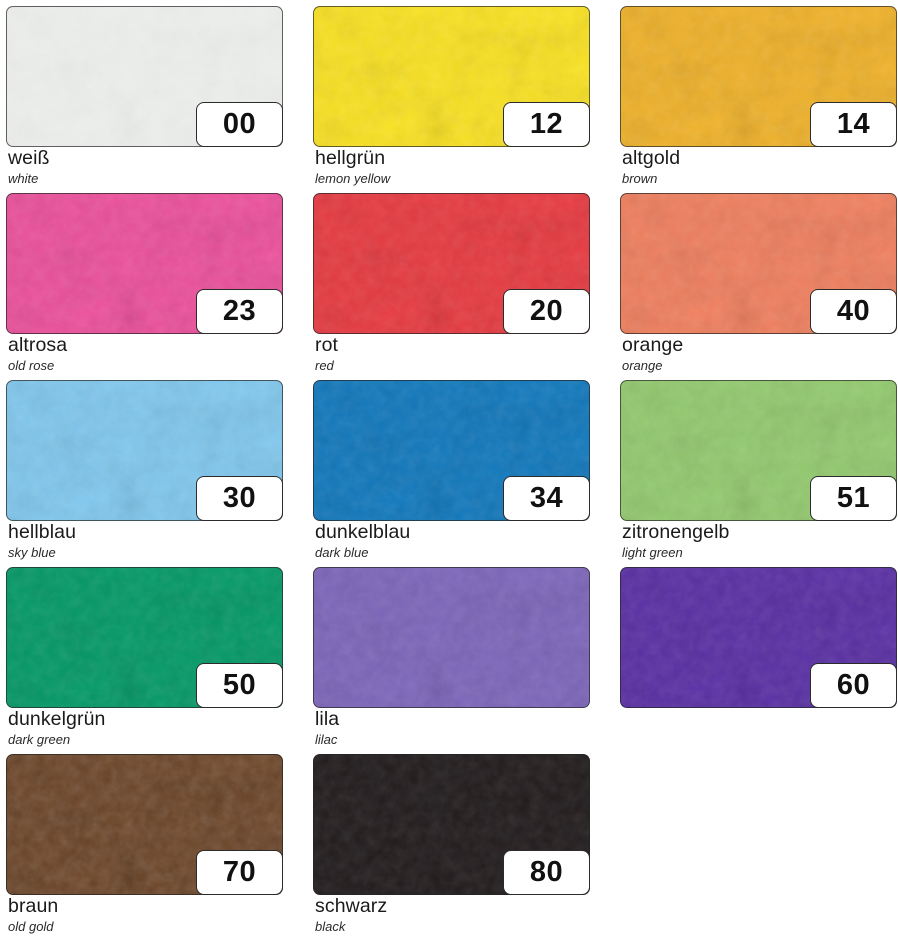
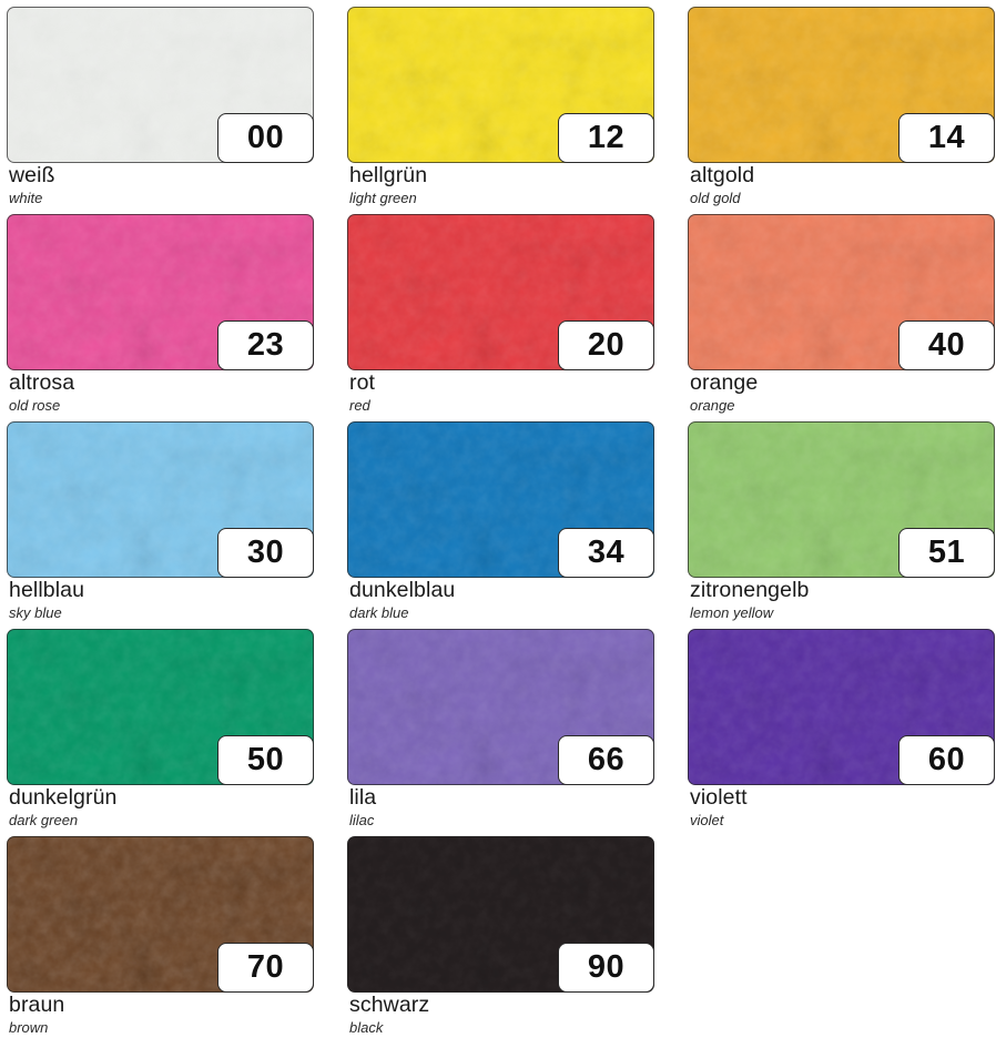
  00
  weiß
  white
  12
  hellgrün
- lemon yellow
+ light green
  14
  altgold
- brown
+ old gold
  23
  altrosa
  old rose
  20
  rot
  red
  40
  orange
  orange
  30
  hellblau
  sky blue
  34
  dunkelblau
  dark blue
  51
  zitronengelb
- light green
+ lemon yellow
  50
  dunkelgrün
  dark green
+ 66
  lila
  lilac
  60
+ violett
+ violet
  70
  braun
- old gold
+ brown
- 80
+ 90
  schwarz
  black
